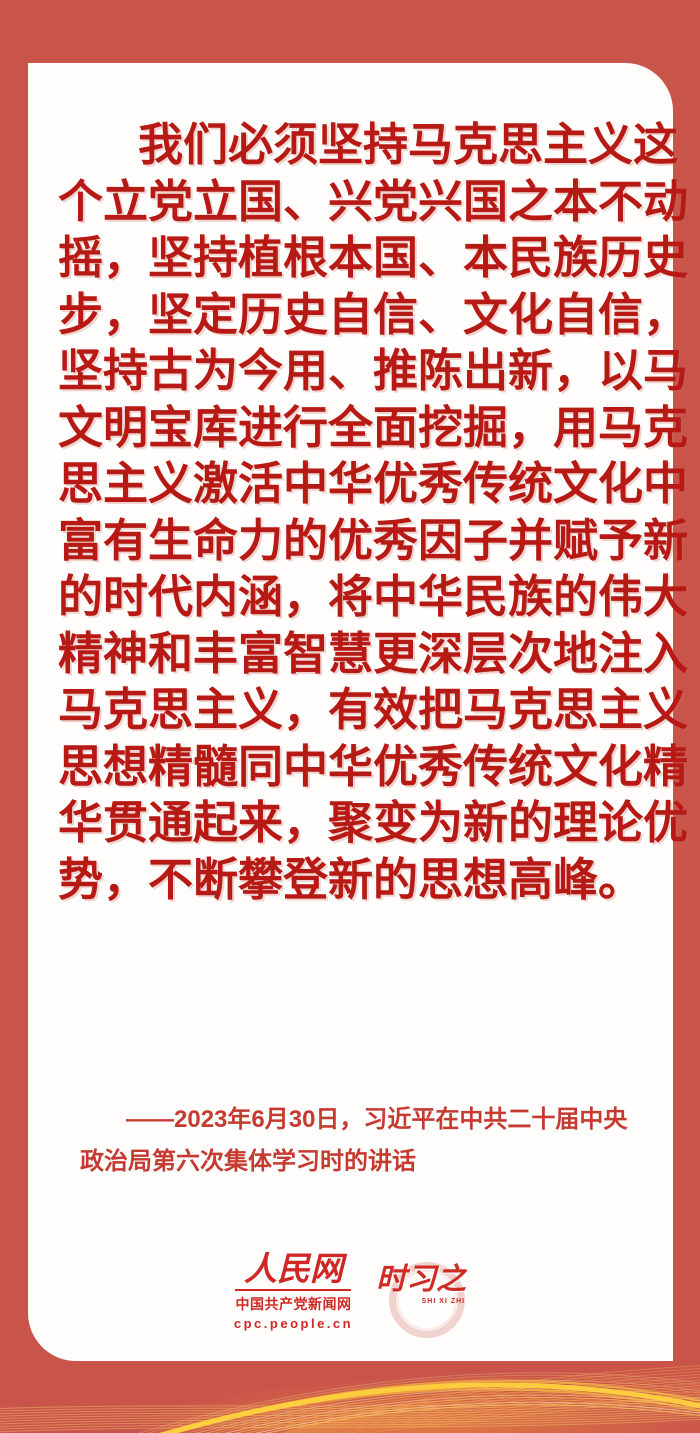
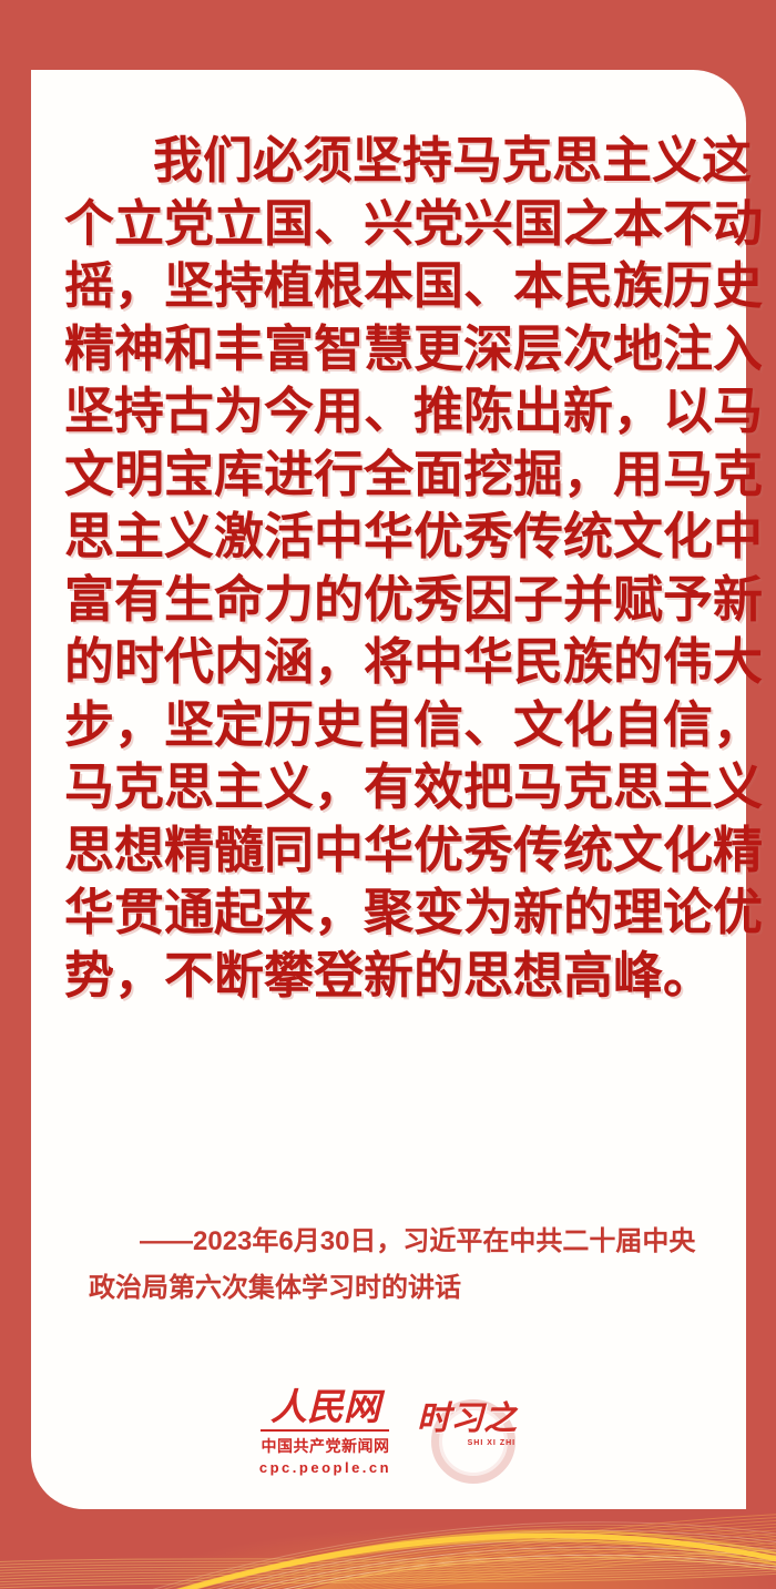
  我们必须坚持马克思主义这
  个立党立国、兴党兴国之本不动
  摇，坚持植根本国、本民族历史
- 步，坚定历史自信、文化自信，
+ 精神和丰富智慧更深层次地注入
  坚持古为今用、推陈出新，以马
  文明宝库进行全面挖掘，用马克
  思主义激活中华优秀传统文化中
  富有生命力的优秀因子并赋予新
  的时代内涵，将中华民族的伟大
- 精神和丰富智慧更深层次地注入
+ 步，坚定历史自信、文化自信，
  马克思主义，有效把马克思主义
  思想精髓同中华优秀传统文化精
  华贯通起来，聚变为新的理论优
  势，不断攀登新的思想高峰。
  ——2023年6月30日，习近平在中共二十届中央
  政治局第六次集体学习时的讲话
  人民网
  中国共产党新闻网
  cpc.people.cn
  时习之
